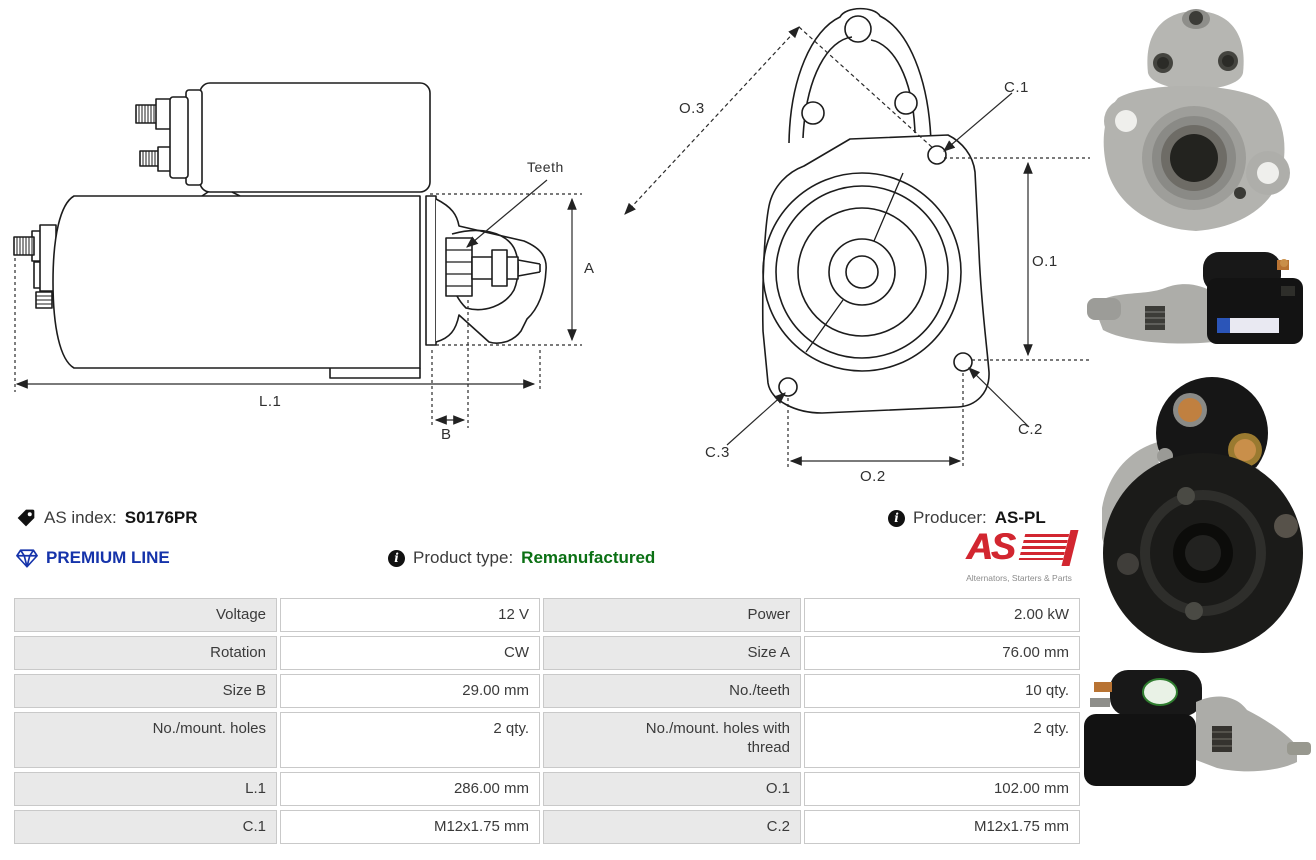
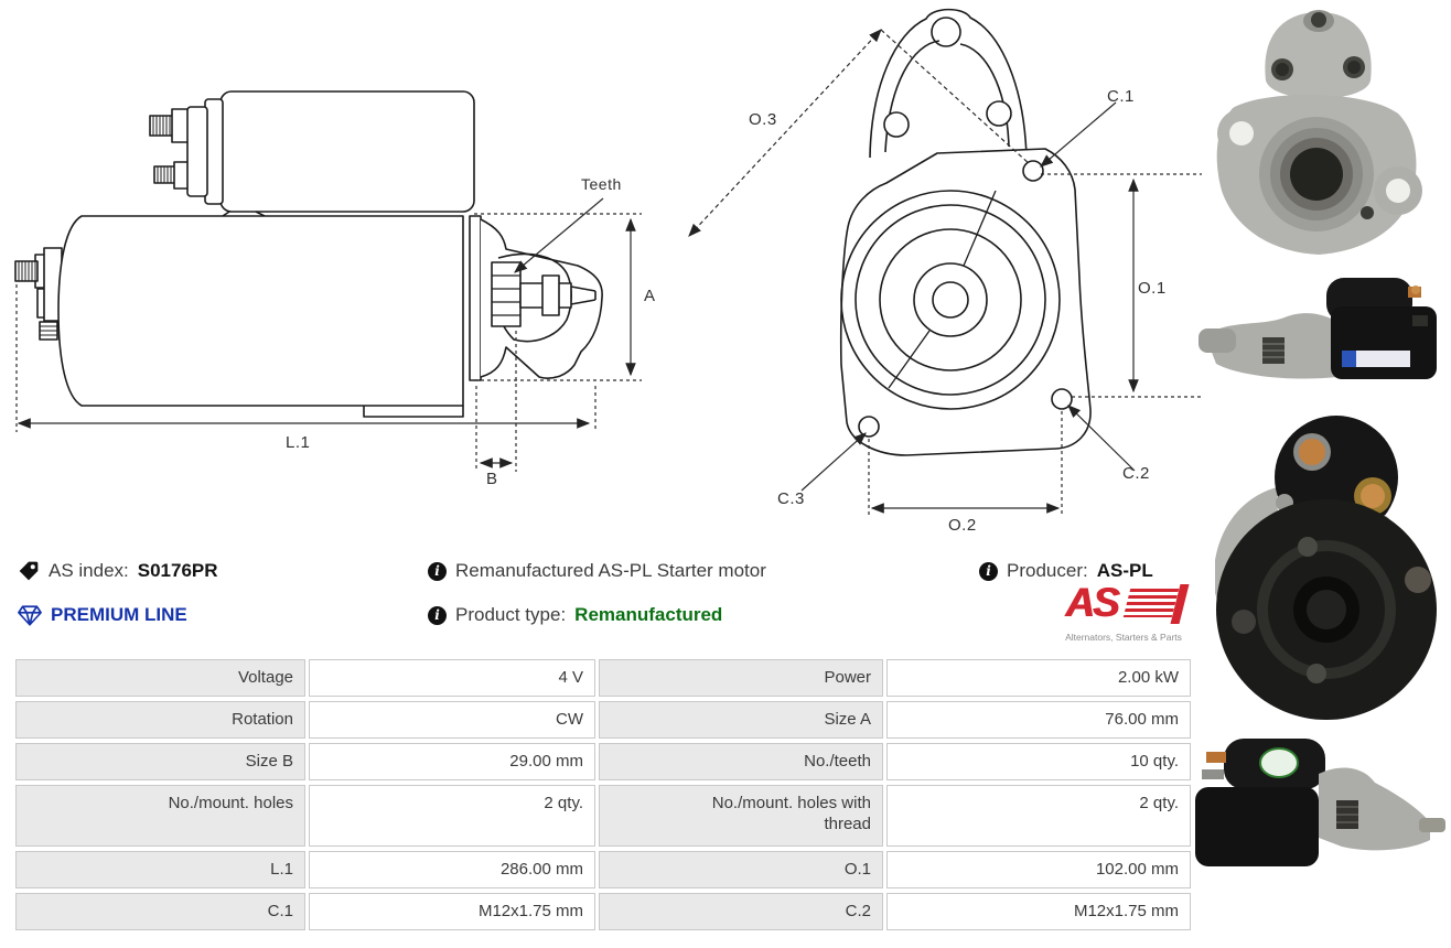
  Teeth
  A
  L.1
  B
  O.3
  C.1
  O.1
  C.3
  C.2
  O.2
  AS index:
  S0176PR
+ Remanufactured AS-PL Starter motor
  Producer:
  AS-PL
  PREMIUM LINE
  Product type:
  Remanufactured
  AS
  Alternators, Starters & Parts
  Voltage
- 12 V
+ 4 V
  Power
  2.00 kW
  Rotation
  CW
  Size A
  76.00 mm
  Size B
  29.00 mm
  No./teeth
  10 qty.
  No./mount. holes
  2 qty.
  No./mount. holes with thread
  2 qty.
  L.1
  286.00 mm
  O.1
  102.00 mm
  C.1
  M12x1.75 mm
  C.2
  M12x1.75 mm
